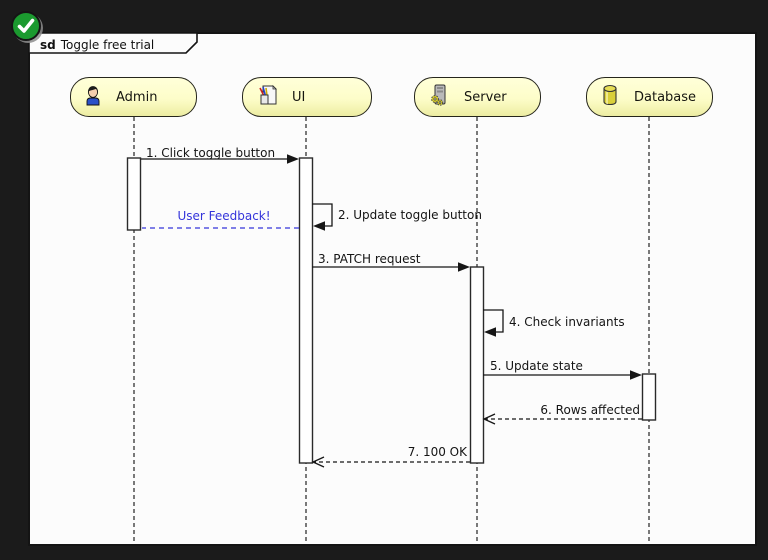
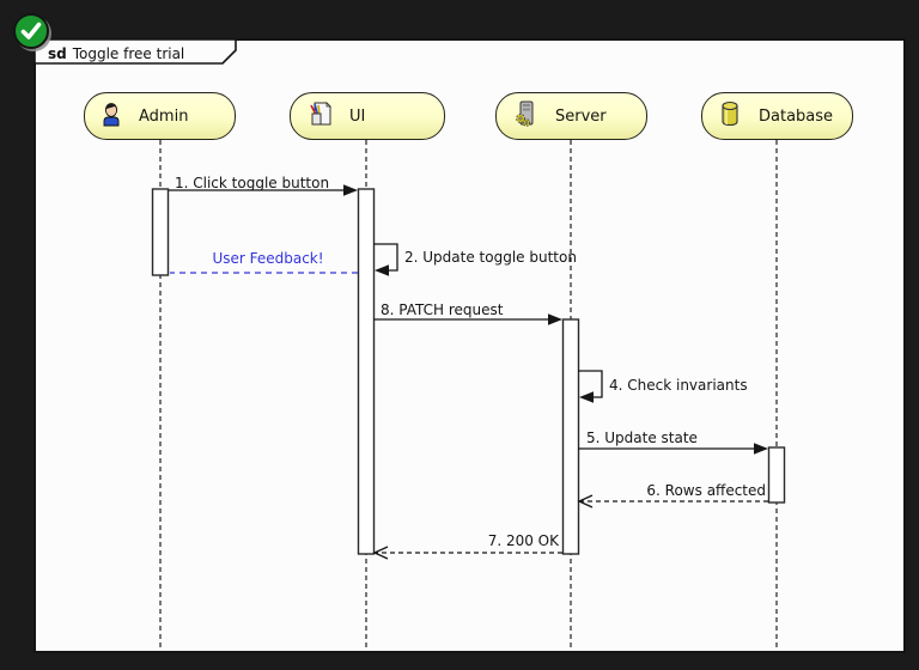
  sd Toggle free trial
  Admin
  UI
  Server
  Database
  1. Click toggle button
  2. Update toggle button
  User Feedback!
- 3. PATCH request
+ 8. PATCH request
  4. Check invariants
  5. Update state
  6. Rows affected
- 7. 100 OK
+ 7. 200 OK
